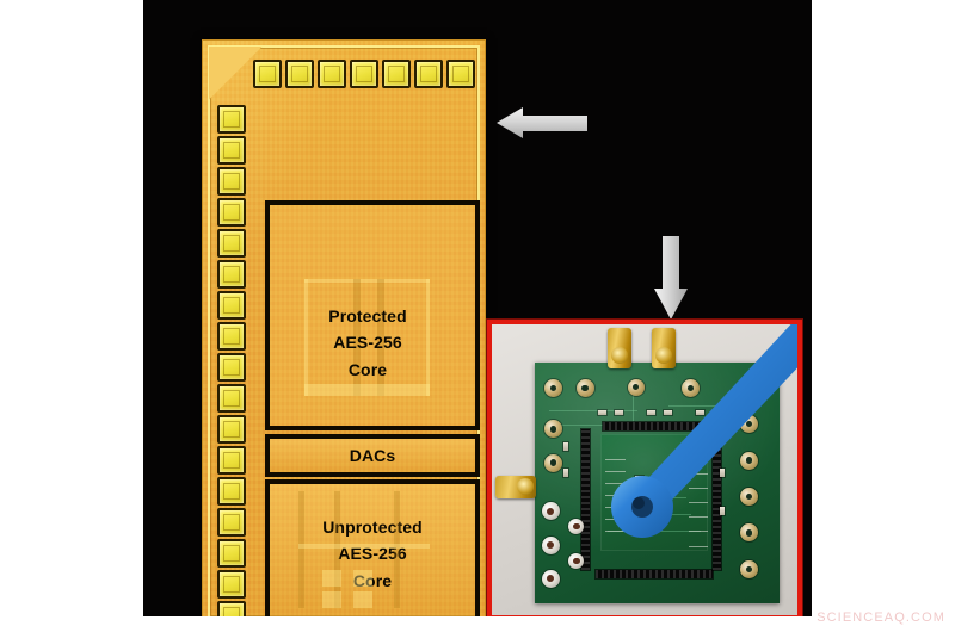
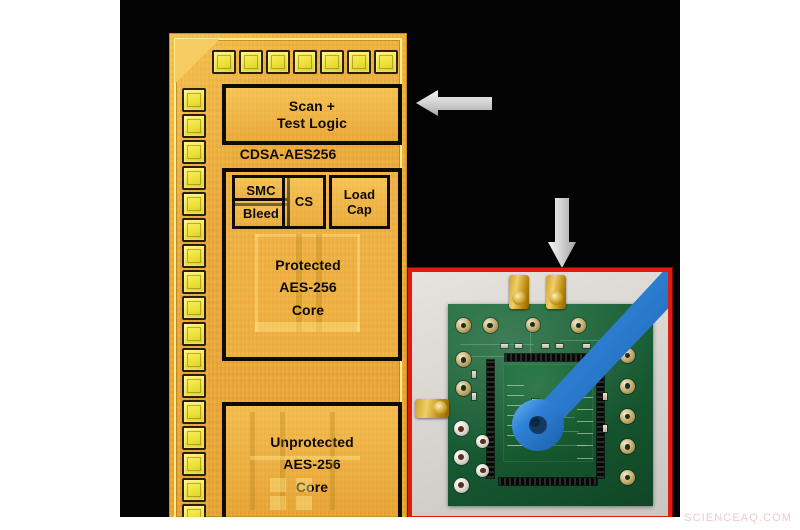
+ Scan +
+ Test Logic
+ CDSA-AES256
+ SMC
+ Bleed
+ CS
+ Load
+ Cap
  Protected
  AES-256
  Core
- DACs
  Unprotected
  AES-256
  Core
  SCIENCEAQ.COM
